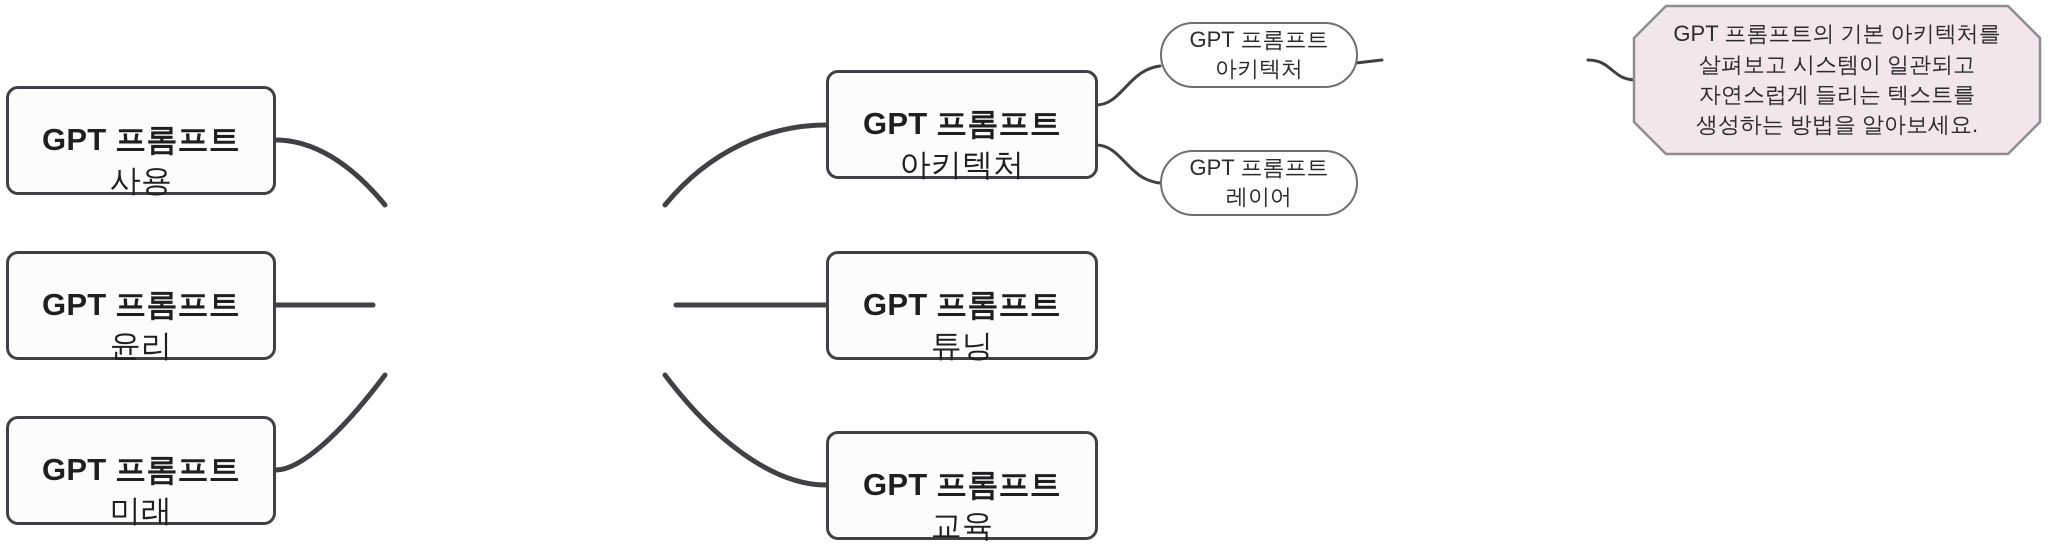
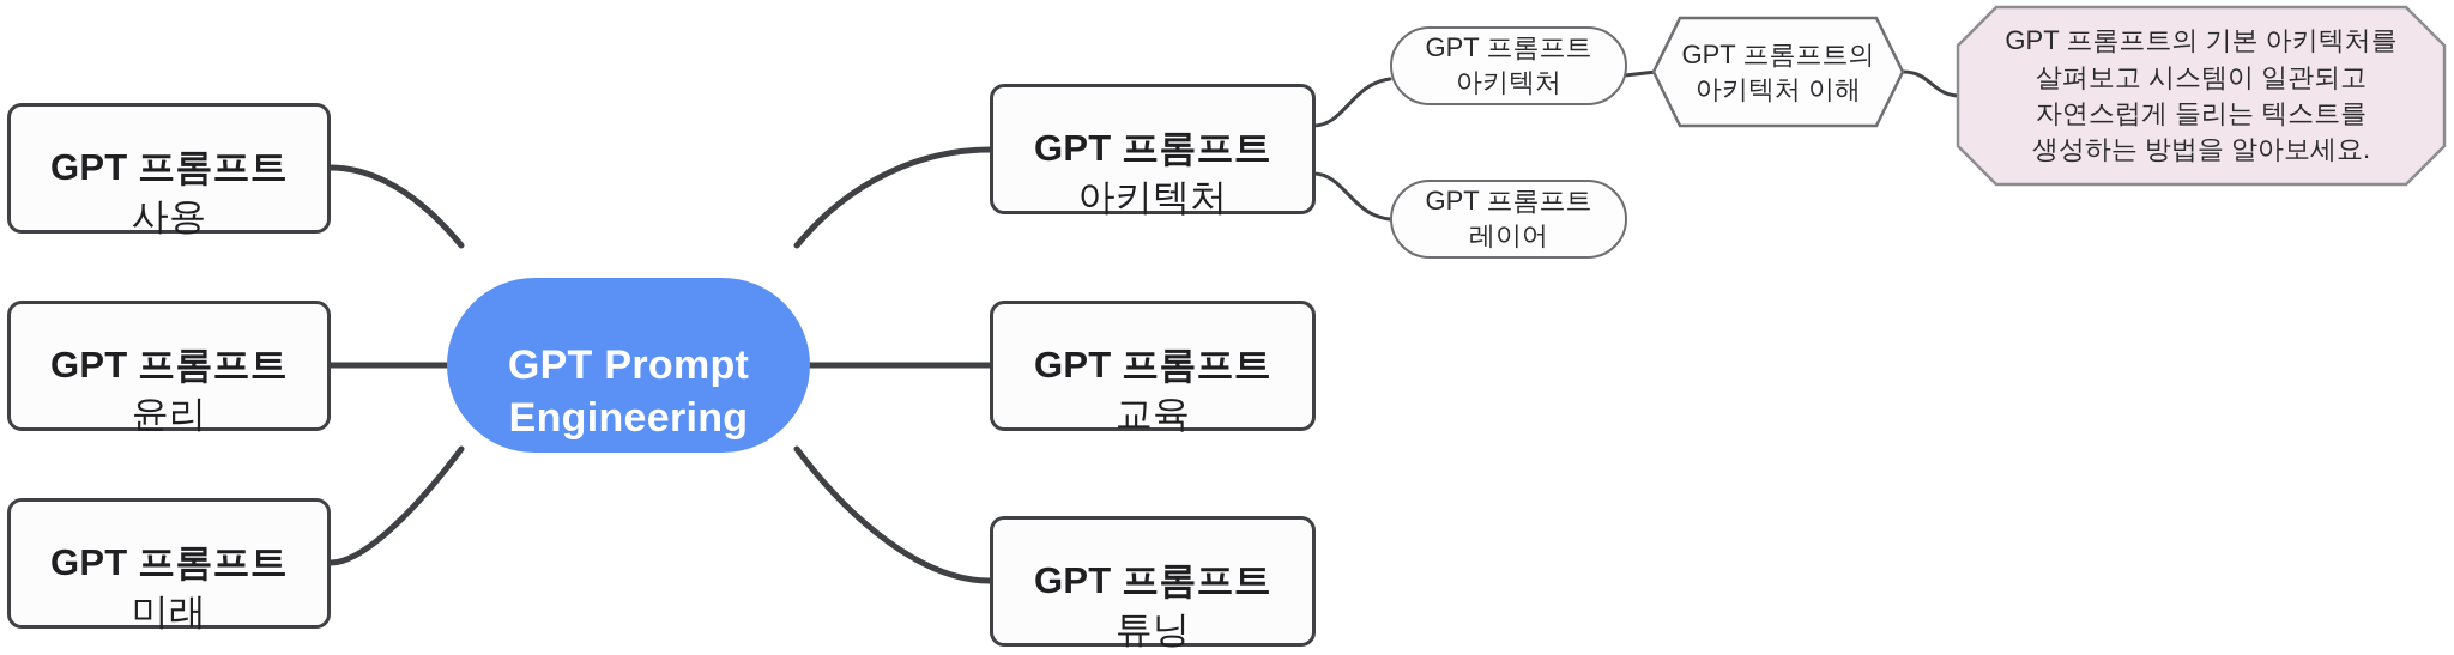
  GPT 프롬프트
  사용
  GPT 프롬프트
  윤리
  GPT 프롬프트
  미래
+ GPT Prompt
+ Engineering
  GPT 프롬프트
  아키텍처
  GPT 프롬프트
- 튜닝
+ 교육
  GPT 프롬프트
- 교육
+ 튜닝
  GPT 프롬프트
  아키텍처
  GPT 프롬프트
  레이어
+ GPT 프롬프트의
+ 아키텍처 이해
  GPT 프롬프트의 기본 아키텍처를
  살펴보고 시스템이 일관되고
  자연스럽게 들리는 텍스트를
  생성하는 방법을 알아보세요.
